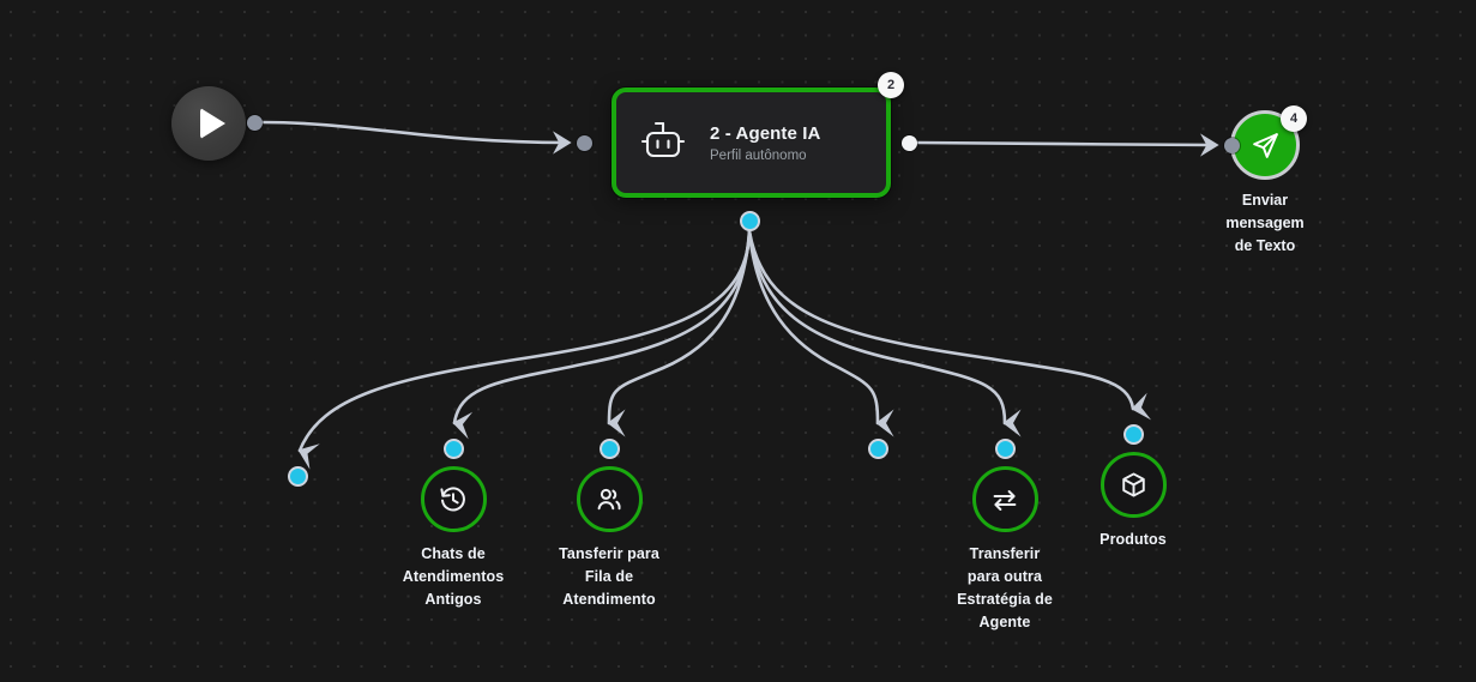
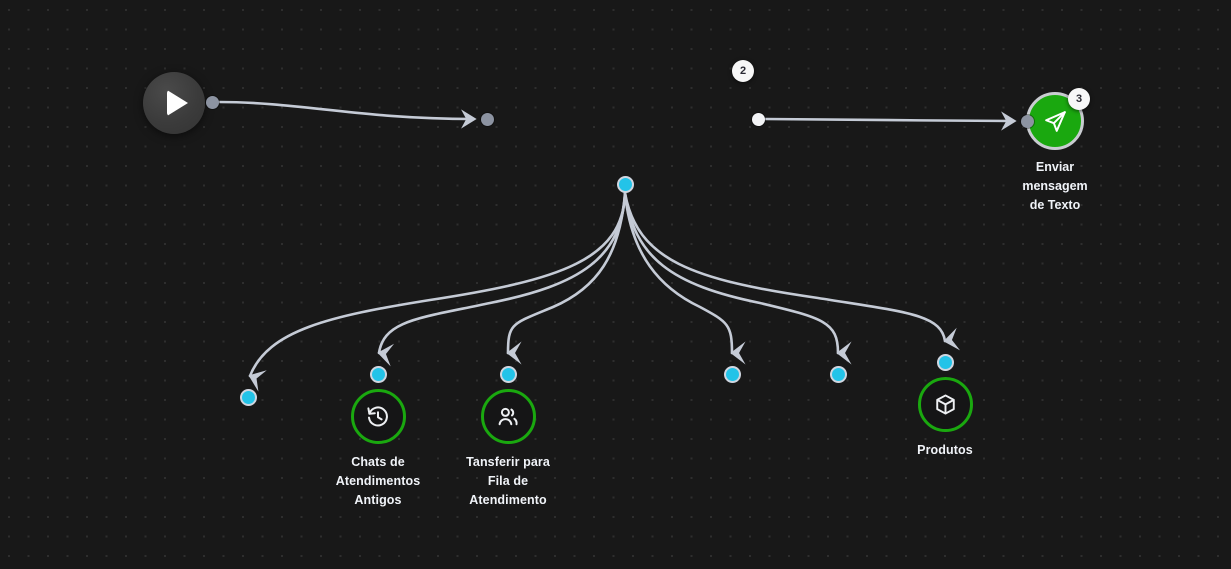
- 2 - Agente IA
- Perfil autônomo
  2
  Enviar
  mensagem
  de Texto
- 4
+ 3
  Chats de
  Atendimentos
  Antigos
  Tansferir para
  Fila de
  Atendimento
- Transferir
- para outra
- Estratégia de
- Agente
  Produtos
